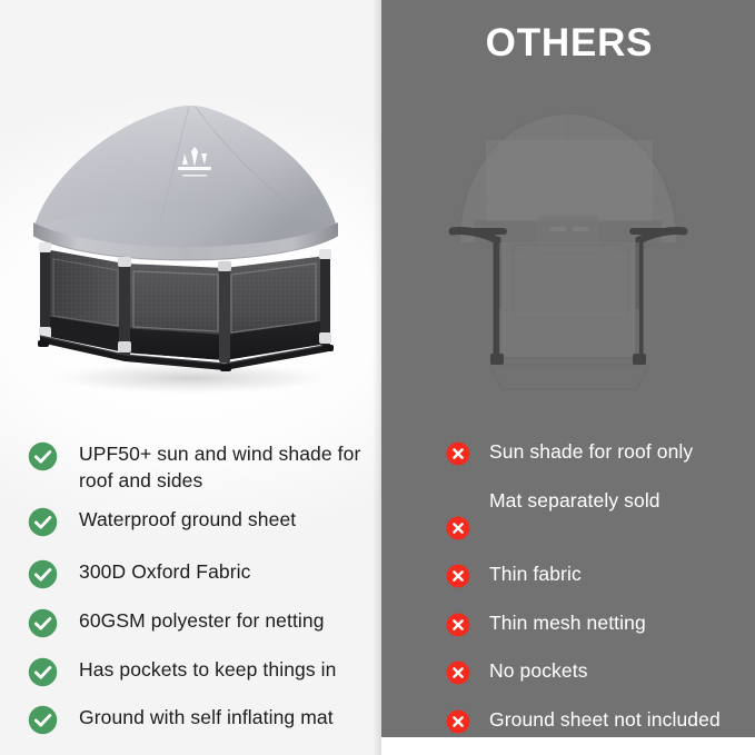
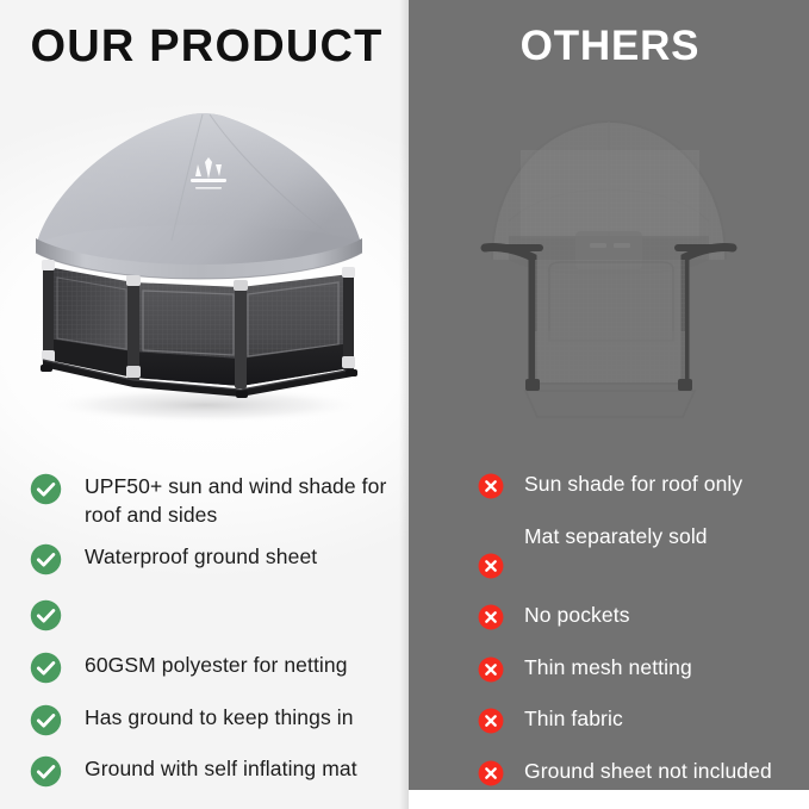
+ OUR PRODUCT
  UPF50+ sun and wind shade for roof and sides
  Waterproof ground sheet
- 300D Oxford Fabric
  60GSM polyester for netting
- Has pockets to keep things in
+ Has ground to keep things in
  Ground with self inflating mat
  OTHERS
  Sun shade for roof only
  Mat separately sold
- Thin fabric
+ No pockets
  Thin mesh netting
- No pockets
+ Thin fabric
  Ground sheet not included
